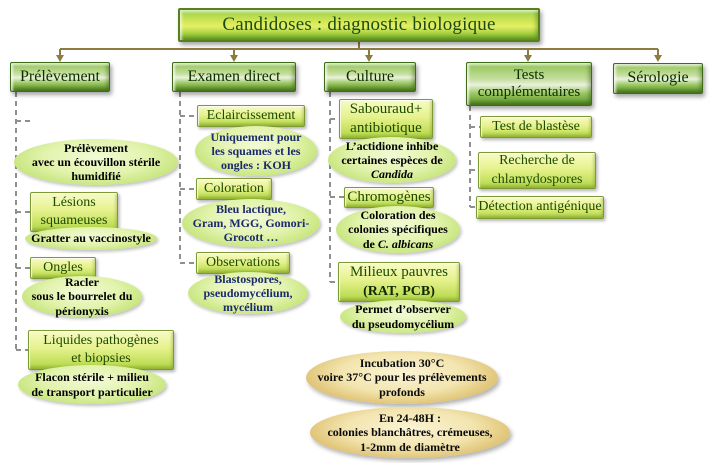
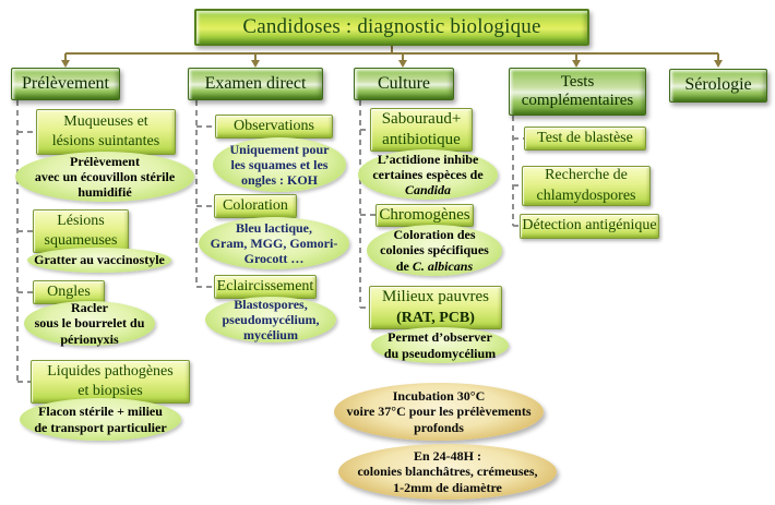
  Candidoses : diagnostic biologique
  Prélèvement
  Examen direct
  Culture
  Tests
  complémentaires
  Sérologie
+ Muqueuses et
+ lésions suintantes
  Prélèvement
  avec un écouvillon stérile
  humidifié
  Lésions
  squameuses
  Gratter au vaccinostyle
  Ongles
  Racler
  sous le bourrelet du
  périonyxis
  Liquides pathogènes
  et biopsies
  Flacon stérile + milieu
  de transport particulier
- Eclaircissement
+ Observations
  Uniquement pour
  les squames et les
  ongles : KOH
  Coloration
  Bleu lactique,
  Gram, MGG, Gomori-
  Grocott …
- Observations
+ Eclaircissement
  Blastospores,
  pseudomycélium,
  mycélium
  Sabouraud+
  antibiotique
  L’actidione inhibe
  certaines espèces de
  Candida
  Chromogènes
  Coloration des
  colonies spécifiques
  de C. albicans
  Milieux pauvres
  (RAT, PCB)
  Permet d’observer
  du pseudomycélium
  Test de blastèse
  Recherche de
  chlamydospores
  Détection antigénique
  Incubation 30°C
  voire 37°C pour les prélèvements
  profonds
  En 24-48H :
  colonies blanchâtres, crémeuses,
  1-2mm de diamètre
